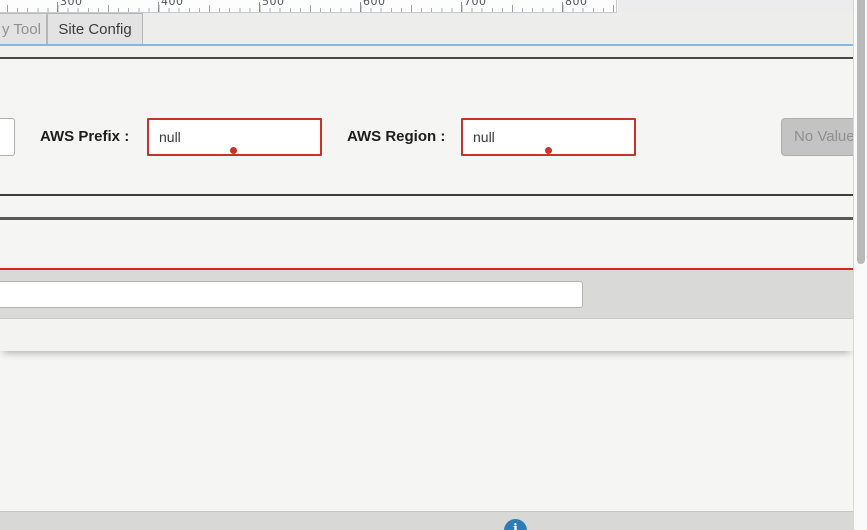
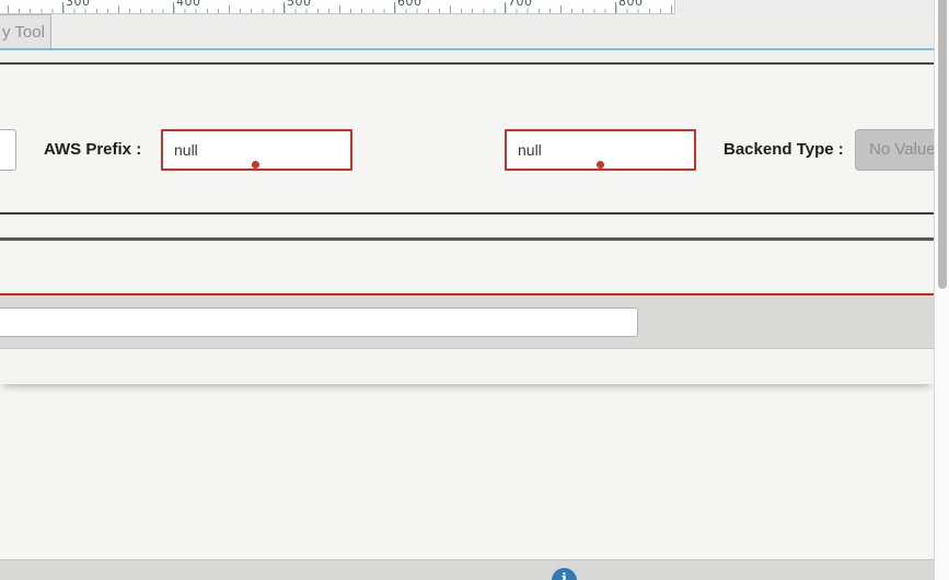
  300
  400
  500
  600
  700
  800
  y Tool
- Site Config
  AWS Prefix :
  null
- AWS Region :
  null
+ Backend Type :
  No Value
